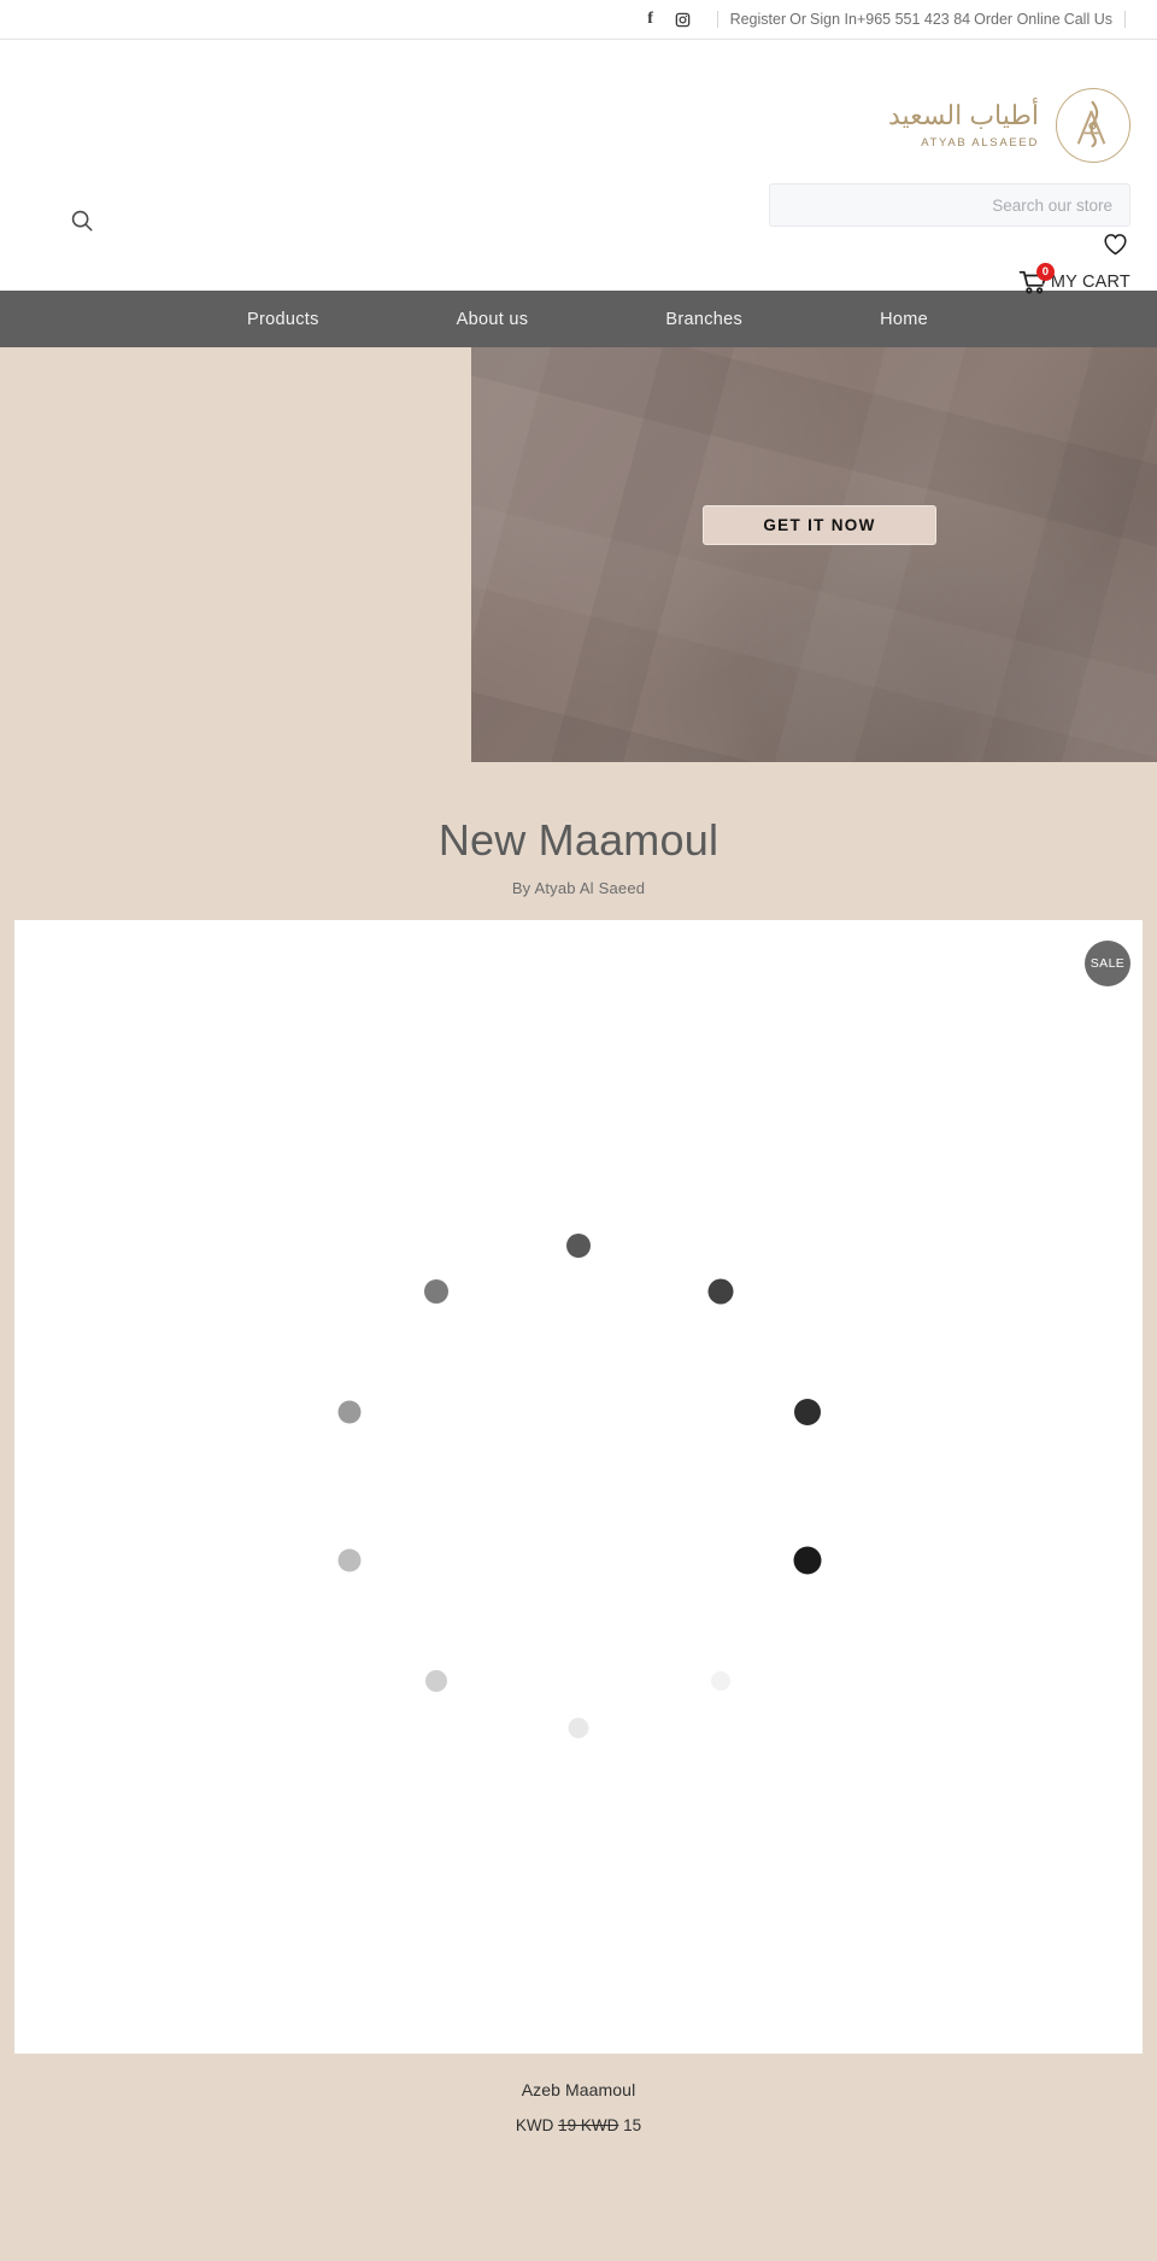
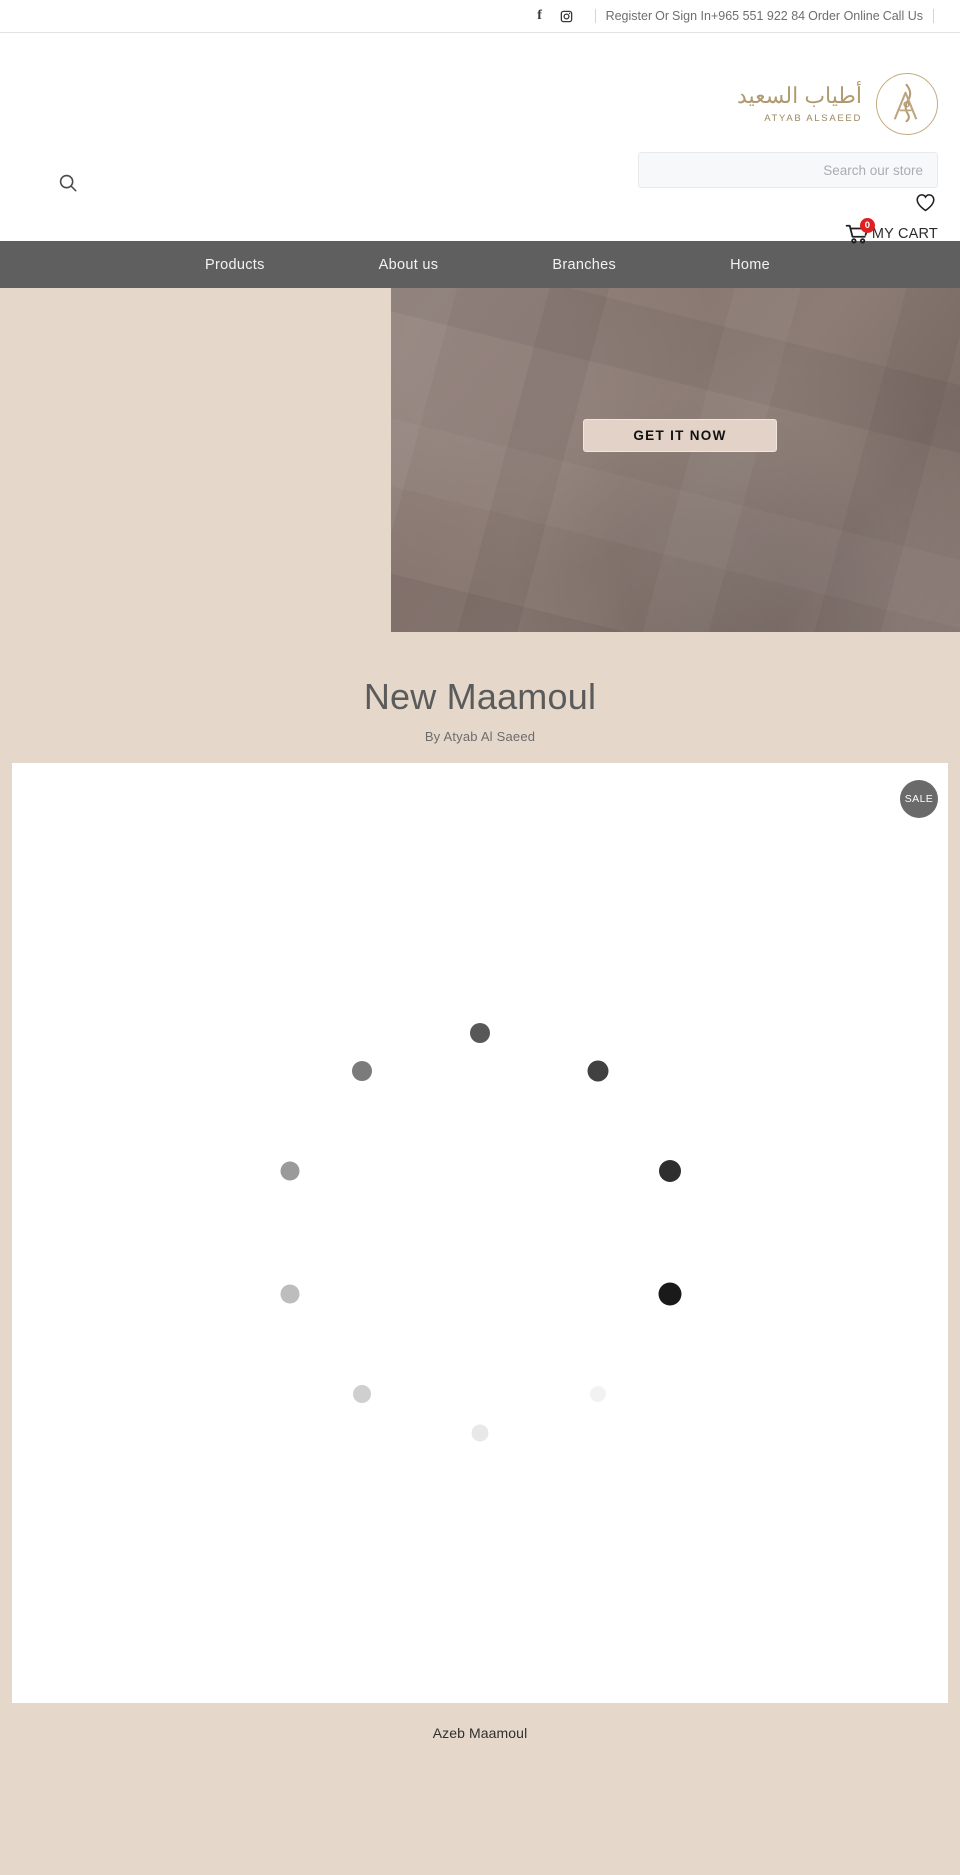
  f
  Register
  Or
  Sign In
- +965 551 423 84
+ +965 551 922 84
  Order Online
  Call Us
  أطياب السعيد
  ATYAB ALSAEED
  Search our store
  0
  MY CART
  Products
  About us
  Branches
  Home
  GET IT NOW
  New Maamoul
  By Atyab Al Saeed
  SALE
  Azeb Maamoul
- KWD 19 KWD 15
